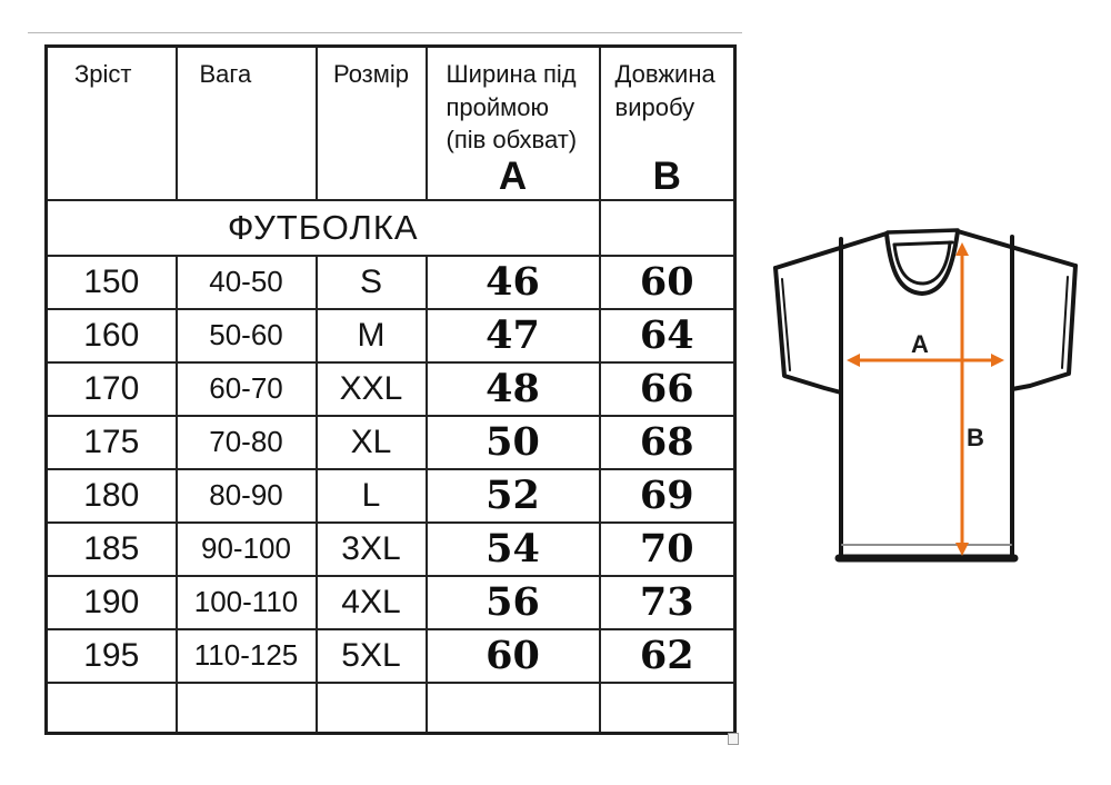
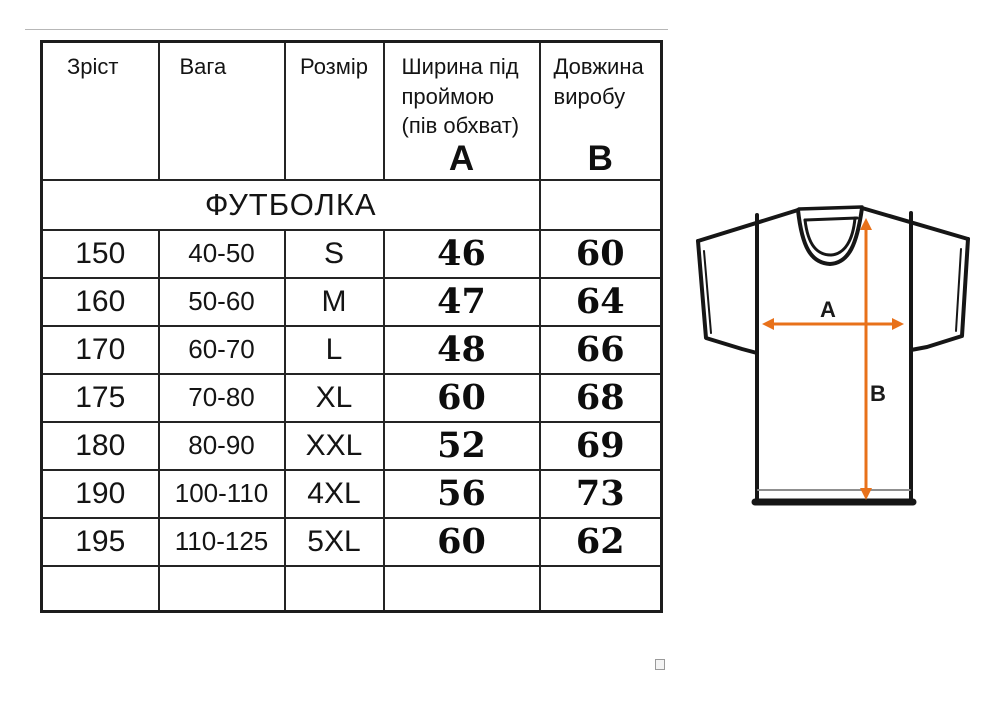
  Зріст	Вага	Розмір	Ширина під проймою (пів обхват) A	Довжина виробу B
  ФУТБОЛКА
  150	40-50	S	46	60
  160	50-60	M	47	64
- 170	60-70	XXL	48	66
+ 170	60-70	L	48	66
- 175	70-80	XL	50	68
+ 175	70-80	XL	60	68
- 180	80-90	L	52	69
+ 180	80-90	XXL	52	69
- 185	90-100	3XL	54	70
  190	100-110	4XL	56	73
  195	110-125	5XL	60	62
  A
  B
